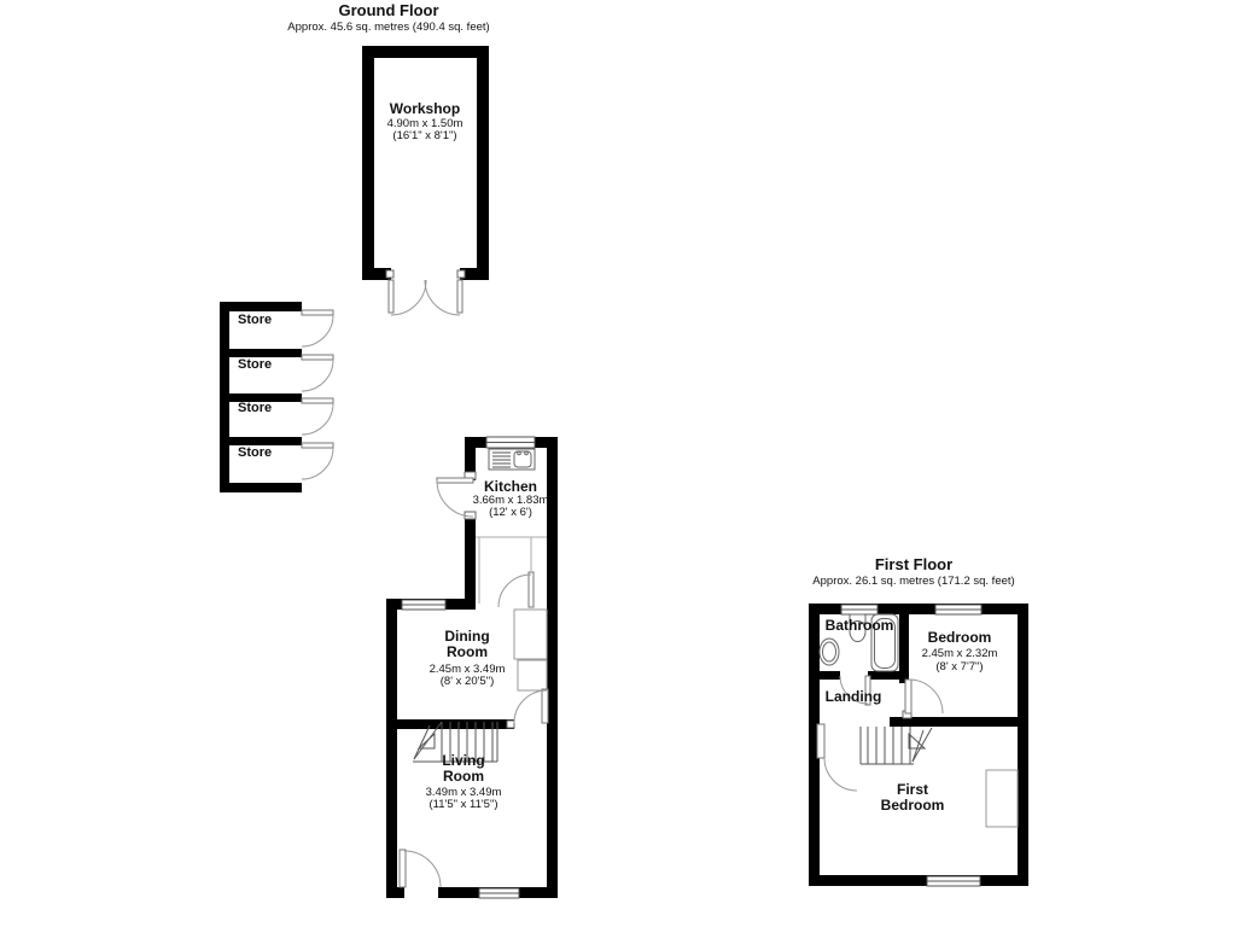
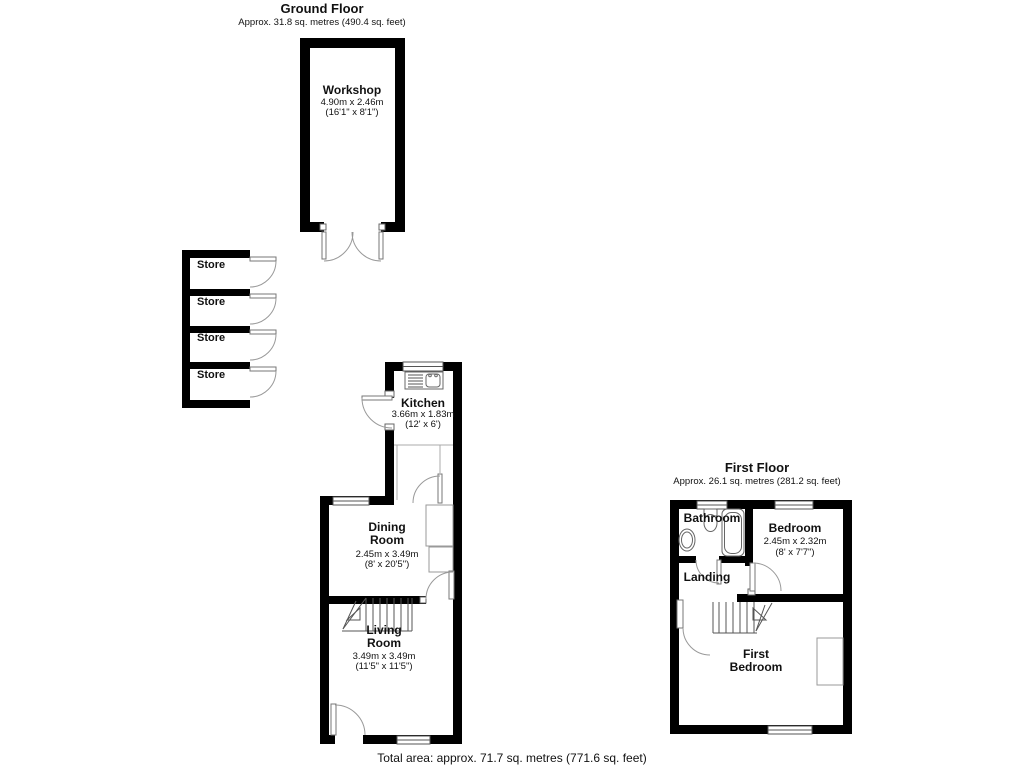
  Ground Floor
- Approx. 45.6 sq. metres (490.4 sq. feet)
+ Approx. 31.8 sq. metres (490.4 sq. feet)
  Workshop
- 4.90m x 1.50m
+ 4.90m x 2.46m
  (16'1" x 8'1")
  Store
  Store
  Store
  Store
  Kitchen
  3.66m x 1.83m
  (12' x 6')
  Dining
  Room
  2.45m x 3.49m
  (8' x 20'5")
  Living
  Room
  3.49m x 3.49m
  (11'5" x 11'5")
  First Floor
- Approx. 26.1 sq. metres (171.2 sq. feet)
+ Approx. 26.1 sq. metres (281.2 sq. feet)
  Bathroom
  Bedroom
  2.45m x 2.32m
  (8' x 7'7")
  Landing
  First
  Bedroom
+ Total area: approx. 71.7 sq. metres (771.6 sq. feet)
